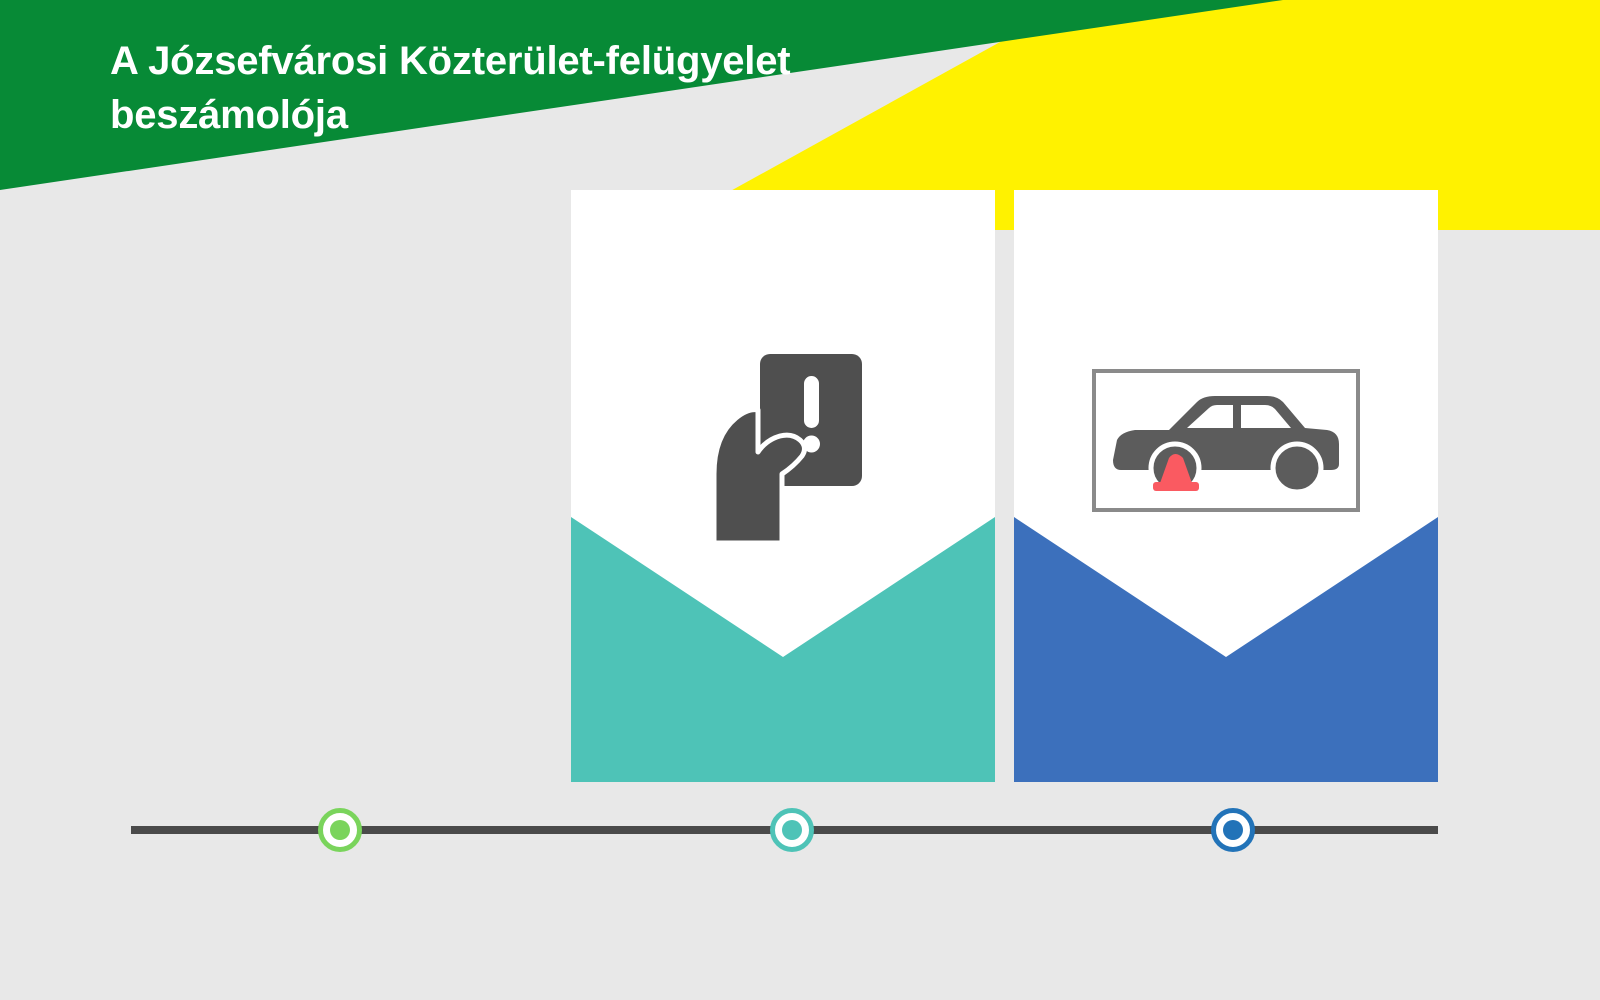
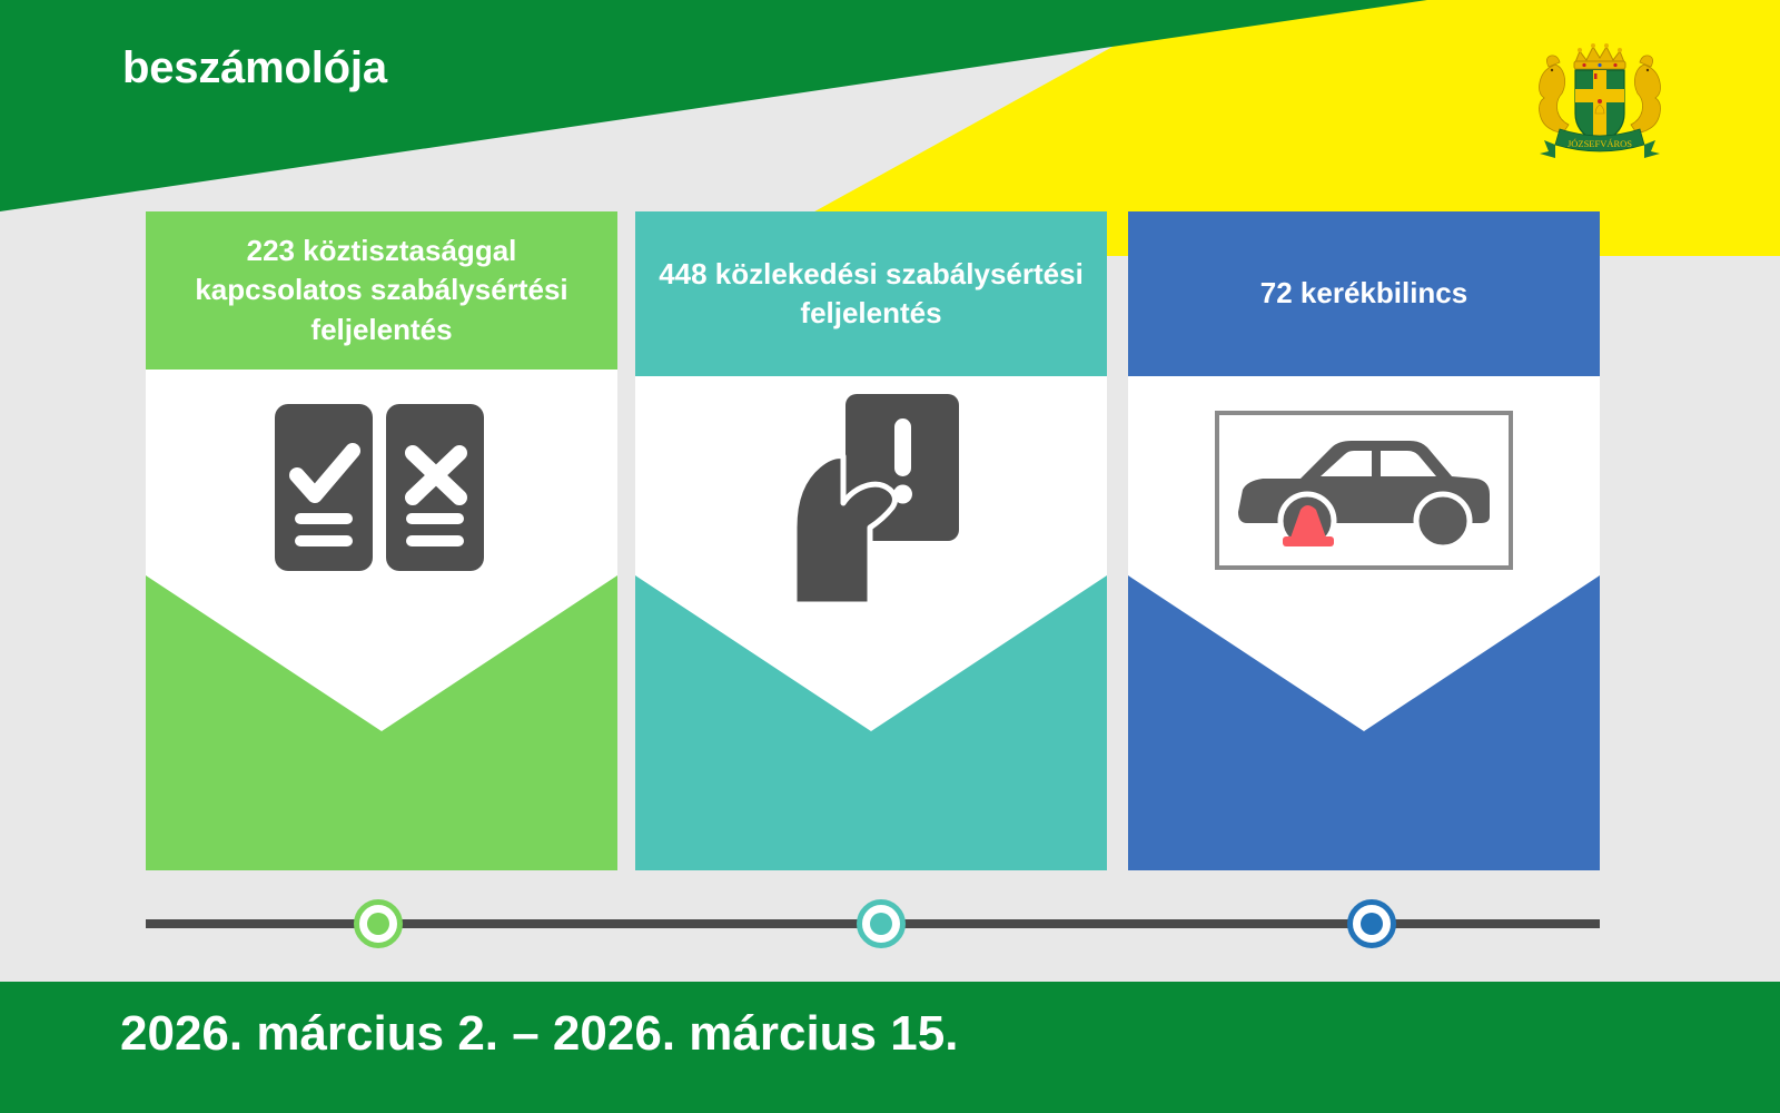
- A Józsefvárosi Közterület-felügyelet
  beszámolója
+ JÓZSEFVÁROS
+ 223 köztisztasággal kapcsolatos szabálysértési feljelentés
+ 448 közlekedési szabálysértési feljelentés
+ 72 kerékbilincs
+ 2026. március 2. – 2026. március 15.
